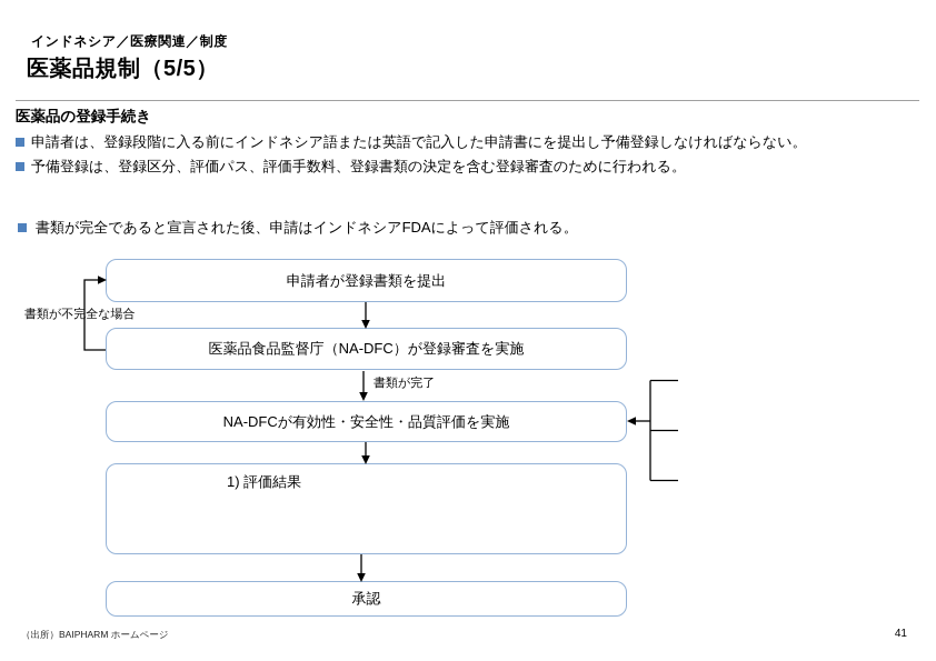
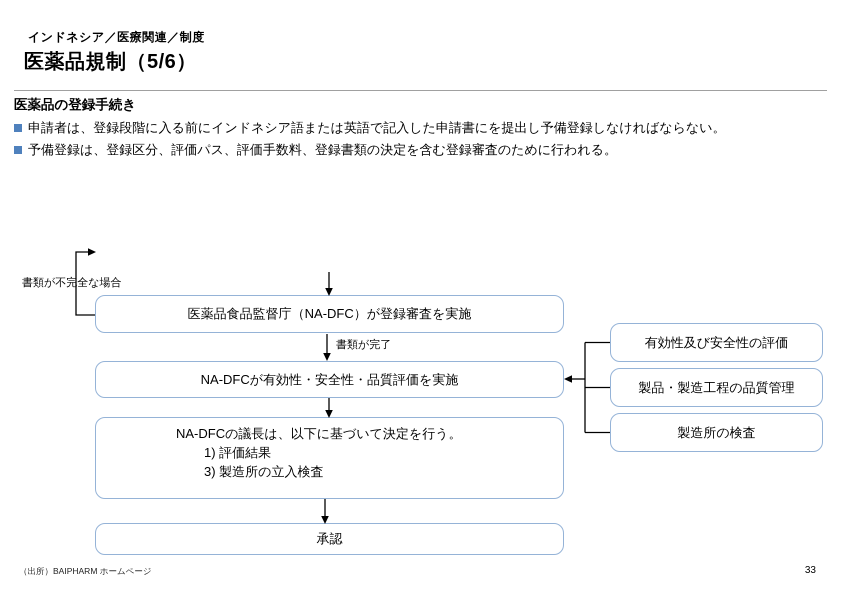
  インドネシア／医療関連／制度
- 医薬品規制（5/5）
+ 医薬品規制（5/6）
  医薬品の登録手続き
  申請者は、登録段階に入る前にインドネシア語または英語で記入した申請書にを提出し予備登録しなければならない。
  予備登録は、登録区分、評価パス、評価手数料、登録書類の決定を含む登録審査のために行われる。
- 書類が完全であると宣言された後、申請はインドネシアFDAによって評価される。
- 申請者が登録書類を提出
  医薬品食品監督庁（NA-DFC）が登録審査を実施
  NA-DFCが有効性・安全性・品質評価を実施
+ NA-DFCの議長は、以下に基づいて決定を行う。
  1) 評価結果
+ 3) 製造所の立入検査
  承認
+ 有効性及び安全性の評価
+ 製品・製造工程の品質管理
+ 製造所の検査
  書類が不完全な場合
  書類が完了
  （出所）BAIPHARM ホームページ
- 41
+ 33
